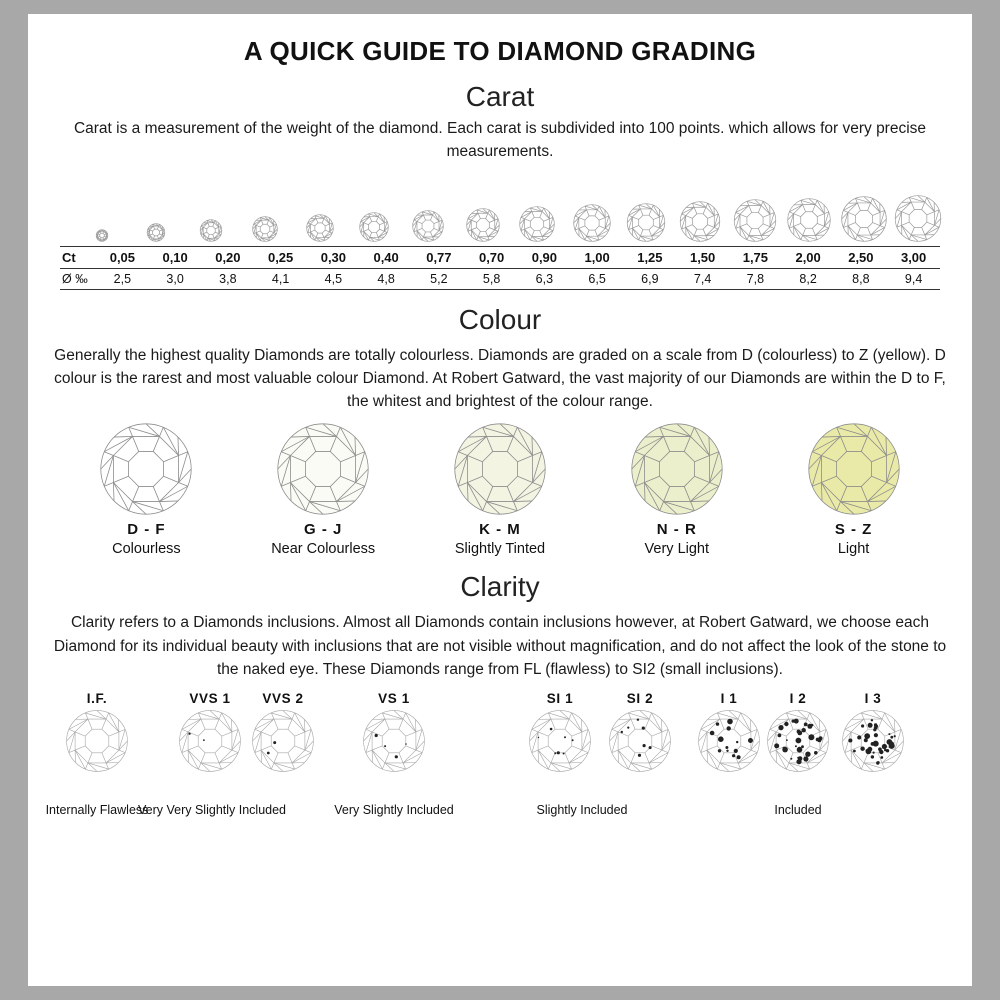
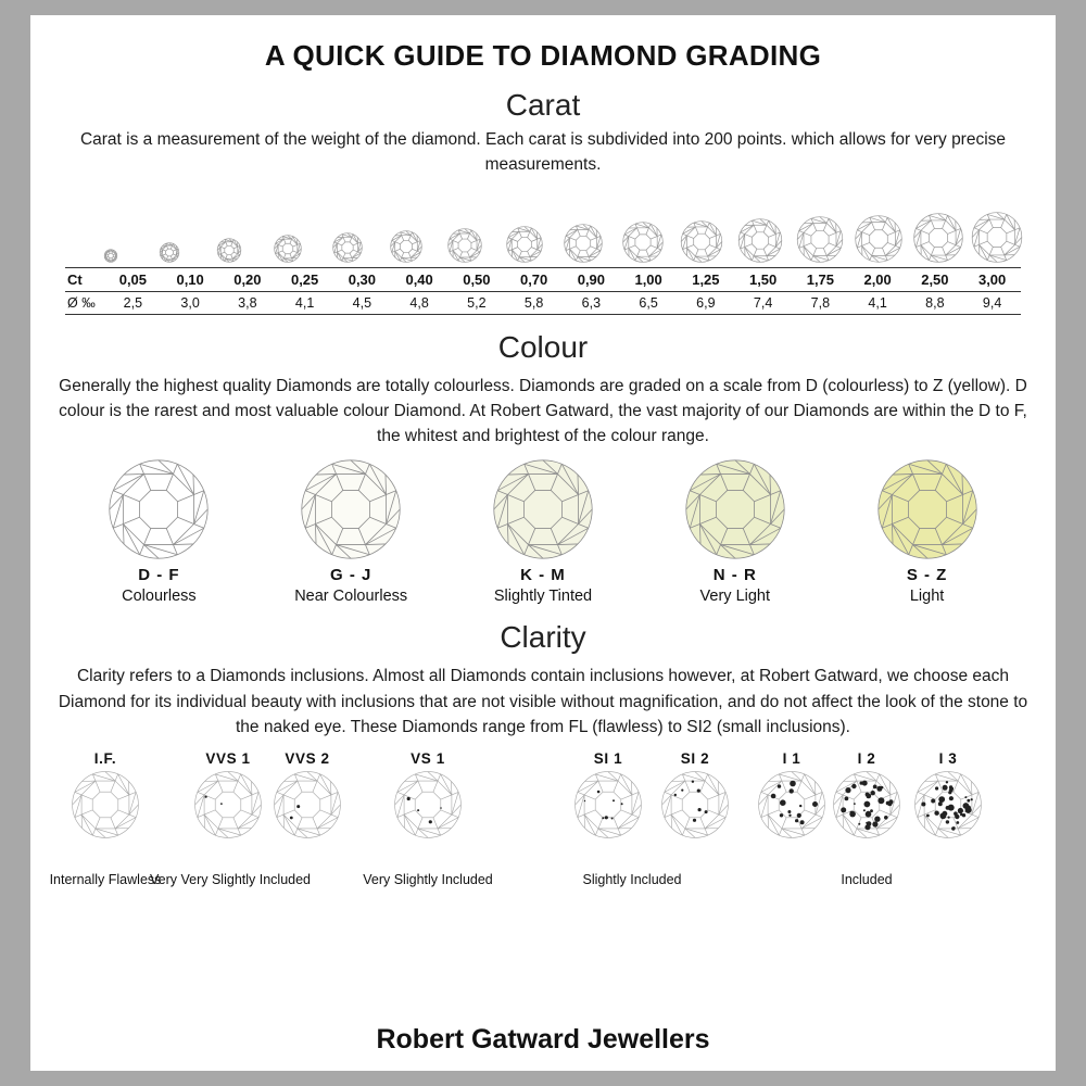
  A QUICK GUIDE TO DIAMOND GRADING
  Carat
- Carat is a measurement of the weight of the diamond. Each carat is subdivided into 100 points. which allows for very precise measurements.
+ Carat is a measurement of the weight of the diamond. Each carat is subdivided into 200 points. which allows for very precise measurements.
- Ct	0,05	0,10	0,20	0,25	0,30	0,40	0,77	0,70	0,90	1,00	1,25	1,50	1,75	2,00	2,50	3,00
+ Ct	0,05	0,10	0,20	0,25	0,30	0,40	0,50	0,70	0,90	1,00	1,25	1,50	1,75	2,00	2,50	3,00
- Ø ‰	2,5	3,0	3,8	4,1	4,5	4,8	5,2	5,8	6,3	6,5	6,9	7,4	7,8	8,2	8,8	9,4
+ Ø ‰	2,5	3,0	3,8	4,1	4,5	4,8	5,2	5,8	6,3	6,5	6,9	7,4	7,8	4,1	8,8	9,4
  Colour
  Generally the highest quality Diamonds are totally colourless. Diamonds are graded on a scale from D (colourless) to Z (yellow). D colour is the rarest and most valuable colour Diamond. At Robert Gatward, the vast majority of our Diamonds are within the D to F, the whitest and brightest of the colour range.
  D - F
  Colourless
  G - J
  Near Colourless
  K - M
  Slightly Tinted
  N - R
  Very Light
  S - Z
  Light
  Clarity
  Clarity refers to a Diamonds inclusions. Almost all Diamonds contain inclusions however, at Robert Gatward, we choose each Diamond for its individual beauty with inclusions that are not visible without magnification, and do not affect the look of the stone to the naked eye. These Diamonds range from FL (flawless) to SI2 (small inclusions).
  I.F.
  VVS 1
  VVS 2
  VS 1
  SI 1
  SI 2
  I 1
  I 2
  I 3
  Internally Flawless
  Very Very Slightly Included
  Very Slightly Included
  Slightly Included
  Included
+ Robert Gatward Jewellers
